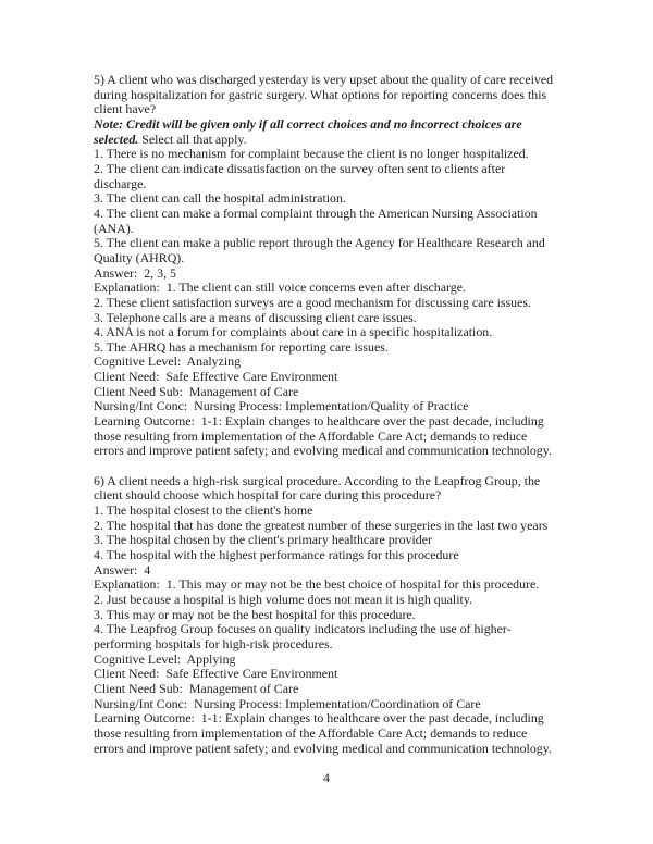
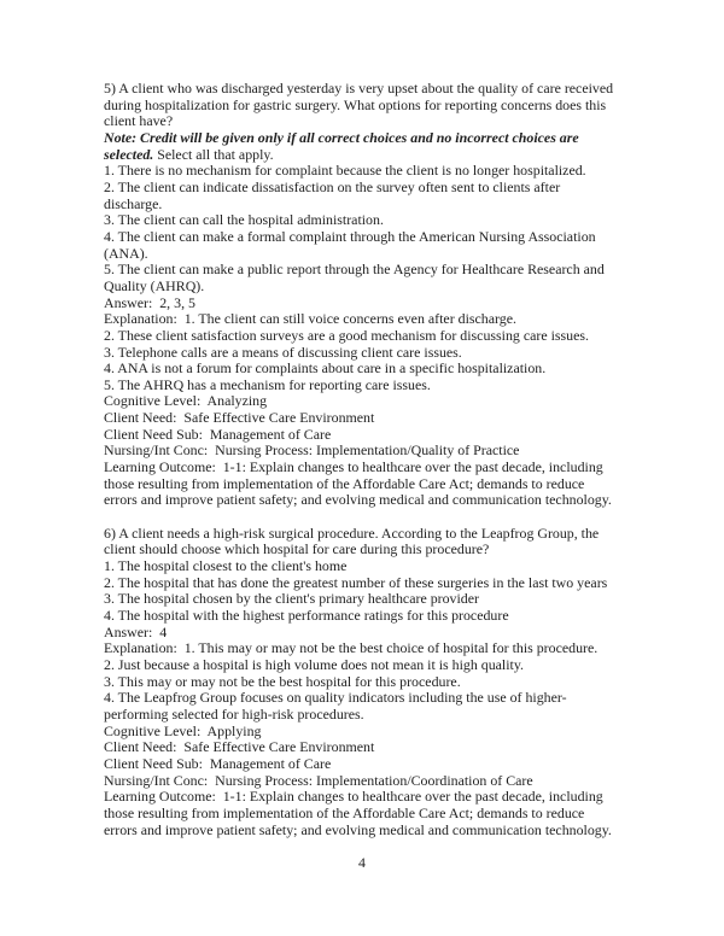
  5) A client who was discharged yesterday is very upset about the quality of care received
  during hospitalization for gastric surgery. What options for reporting concerns does this
  client have?
  Note: Credit will be given only if all correct choices and no incorrect choices are
  selected. Select all that apply.
  1. There is no mechanism for complaint because the client is no longer hospitalized.
  2. The client can indicate dissatisfaction on the survey often sent to clients after
  discharge.
  3. The client can call the hospital administration.
  4. The client can make a formal complaint through the American Nursing Association
  (ANA).
  5. The client can make a public report through the Agency for Healthcare Research and
  Quality (AHRQ).
  Answer: 2, 3, 5
  Explanation: 1. The client can still voice concerns even after discharge.
  2. These client satisfaction surveys are a good mechanism for discussing care issues.
  3. Telephone calls are a means of discussing client care issues.
  4. ANA is not a forum for complaints about care in a specific hospitalization.
  5. The AHRQ has a mechanism for reporting care issues.
  Cognitive Level: Analyzing
  Client Need: Safe Effective Care Environment
  Client Need Sub: Management of Care
  Nursing/Int Conc: Nursing Process: Implementation/Quality of Practice
  Learning Outcome: 1-1: Explain changes to healthcare over the past decade, including
  those resulting from implementation of the Affordable Care Act; demands to reduce
  errors and improve patient safety; and evolving medical and communication technology.
  6) A client needs a high-risk surgical procedure. According to the Leapfrog Group, the
  client should choose which hospital for care during this procedure?
  1. The hospital closest to the client's home
  2. The hospital that has done the greatest number of these surgeries in the last two years
  3. The hospital chosen by the client's primary healthcare provider
  4. The hospital with the highest performance ratings for this procedure
  Answer: 4
  Explanation: 1. This may or may not be the best choice of hospital for this procedure.
  2. Just because a hospital is high volume does not mean it is high quality.
  3. This may or may not be the best hospital for this procedure.
  4. The Leapfrog Group focuses on quality indicators including the use of higher-
- performing hospitals for high-risk procedures.
+ performing selected for high-risk procedures.
  Cognitive Level: Applying
  Client Need: Safe Effective Care Environment
  Client Need Sub: Management of Care
  Nursing/Int Conc: Nursing Process: Implementation/Coordination of Care
  Learning Outcome: 1-1: Explain changes to healthcare over the past decade, including
  those resulting from implementation of the Affordable Care Act; demands to reduce
  errors and improve patient safety; and evolving medical and communication technology.
  4
